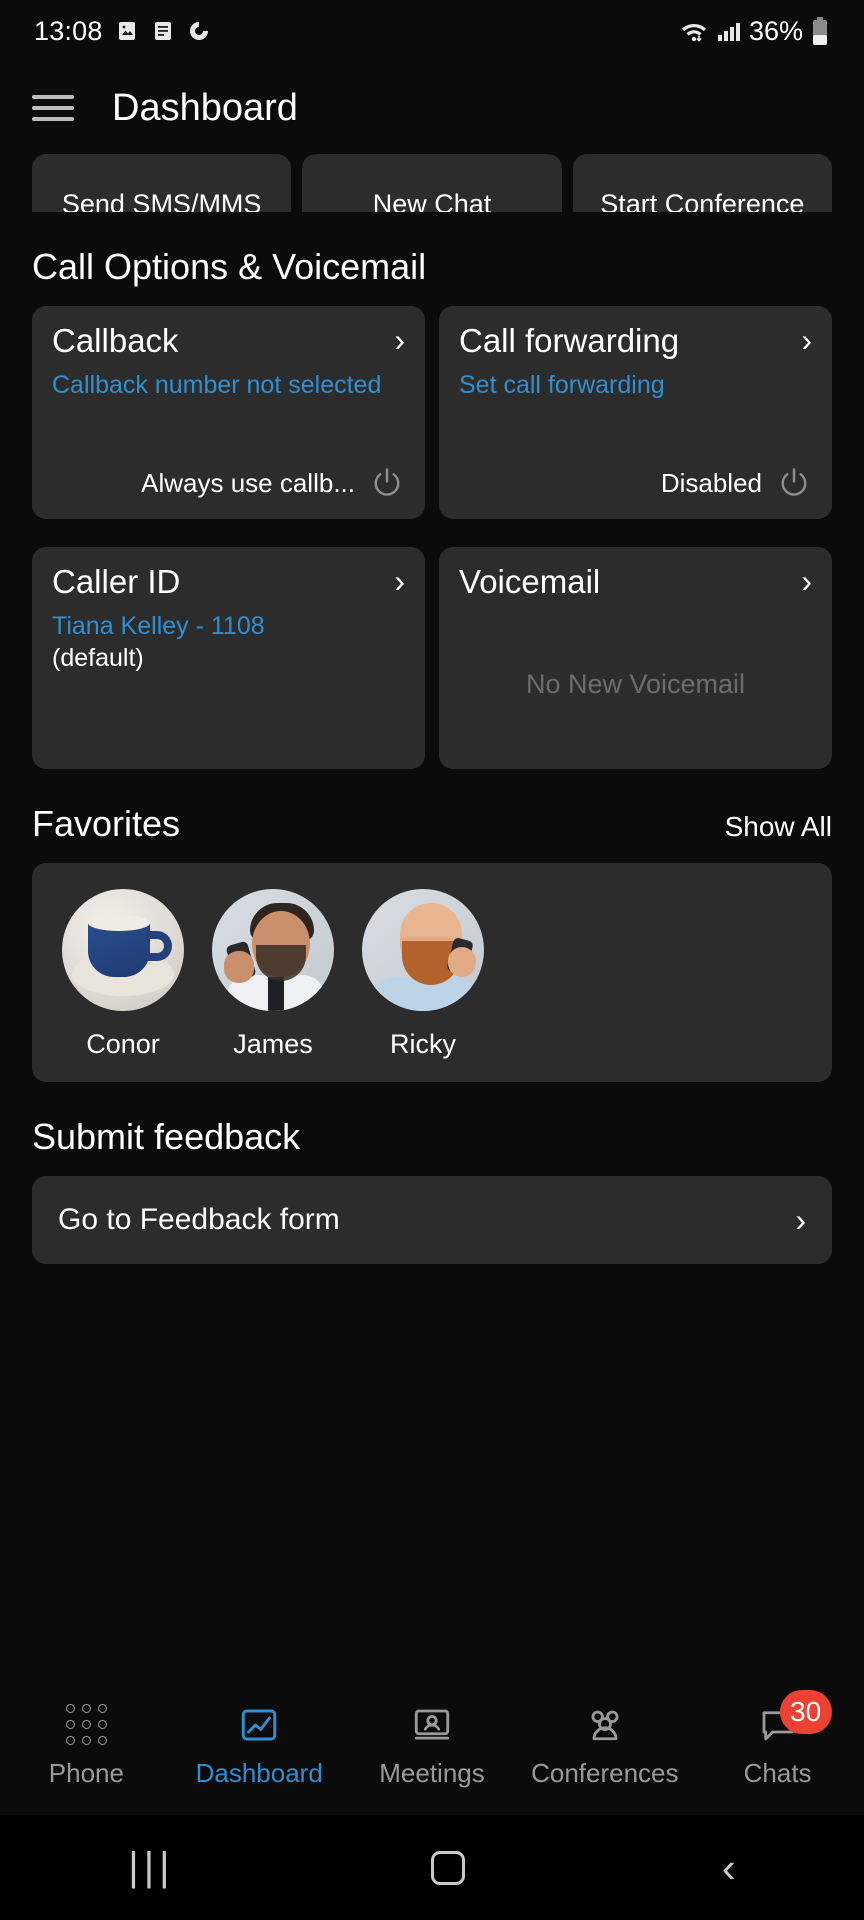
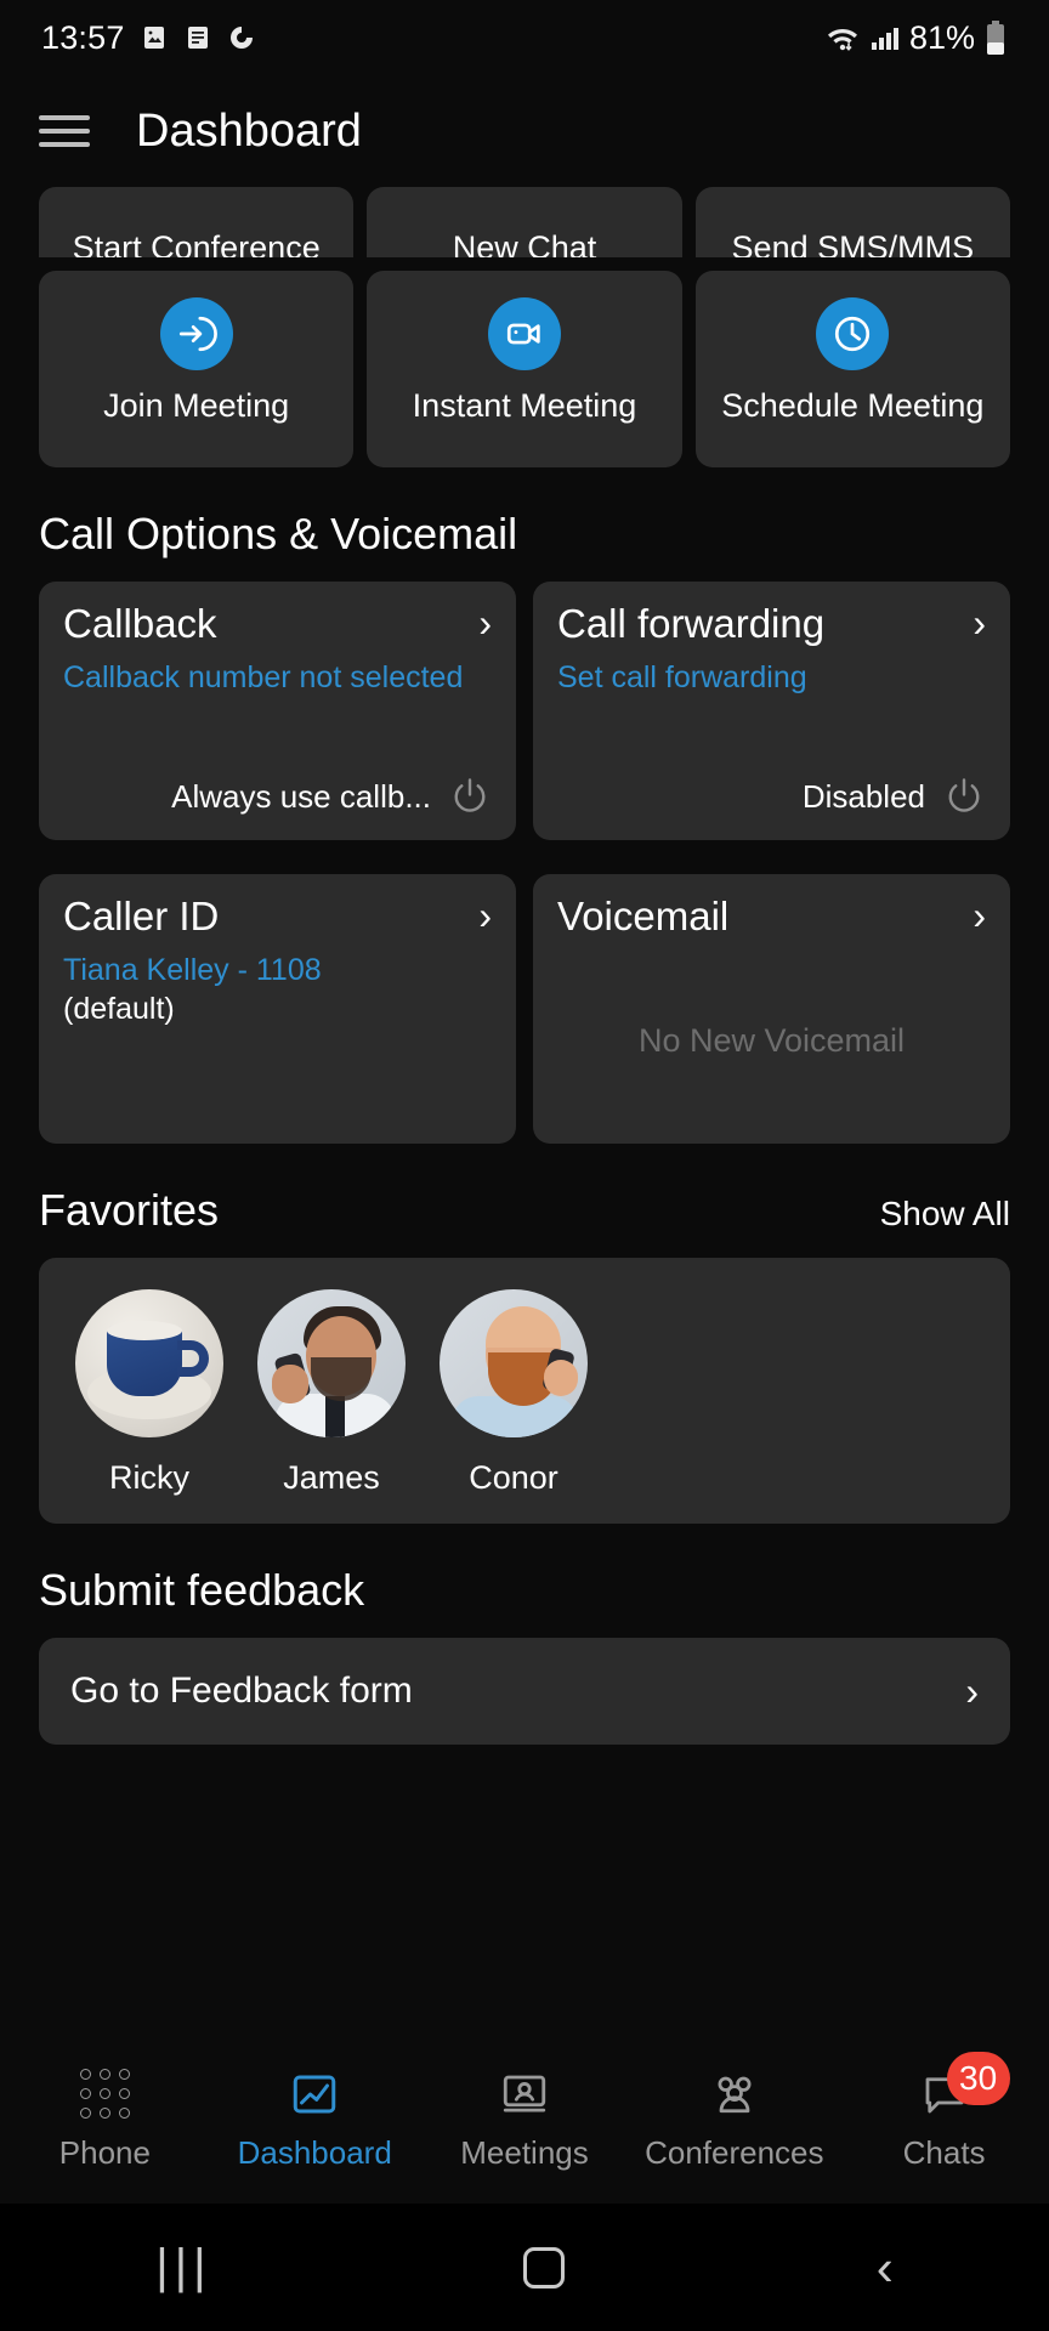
- 13:08
+ 13:57
- 36%
+ 81%
  Dashboard
- Send SMS/MMS
+ Start Conference
  New Chat
- Start Conference
+ Send SMS/MMS
+ Join Meeting
+ Instant Meeting
+ Schedule Meeting
  Call Options & Voicemail
  Callback
  ›
  Callback number not selected
  Always use callb...
  Call forwarding
  ›
  Set call forwarding
  Disabled
  Caller ID
  ›
  Tiana Kelley - 1108
  (default)
  Voicemail
  ›
  No New Voicemail
  Favorites
  Show All
- Conor
+ Ricky
  James
- Ricky
+ Conor
  Submit feedback
  Go to Feedback form
  ›
  Phone
  Dashboard
  Meetings
  Conferences
  30
  Chats
  |||
  ‹
